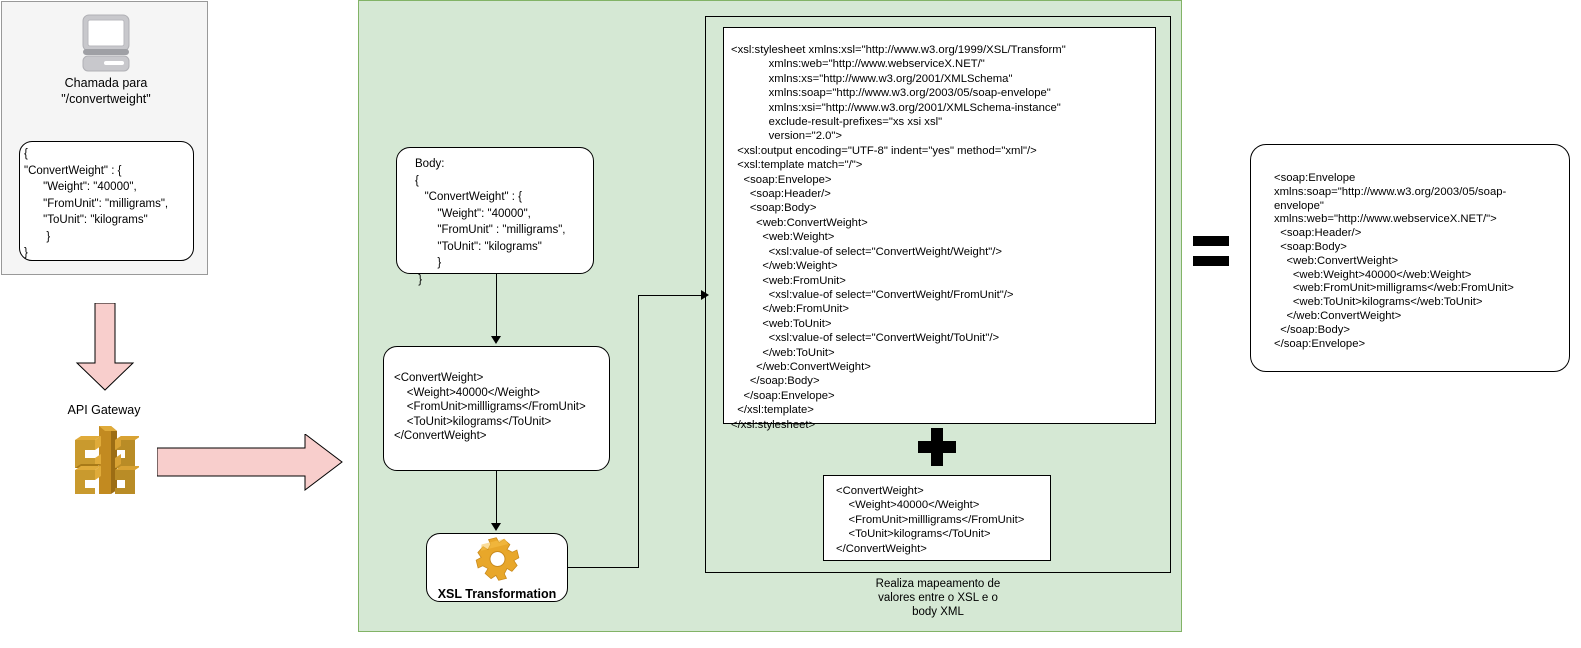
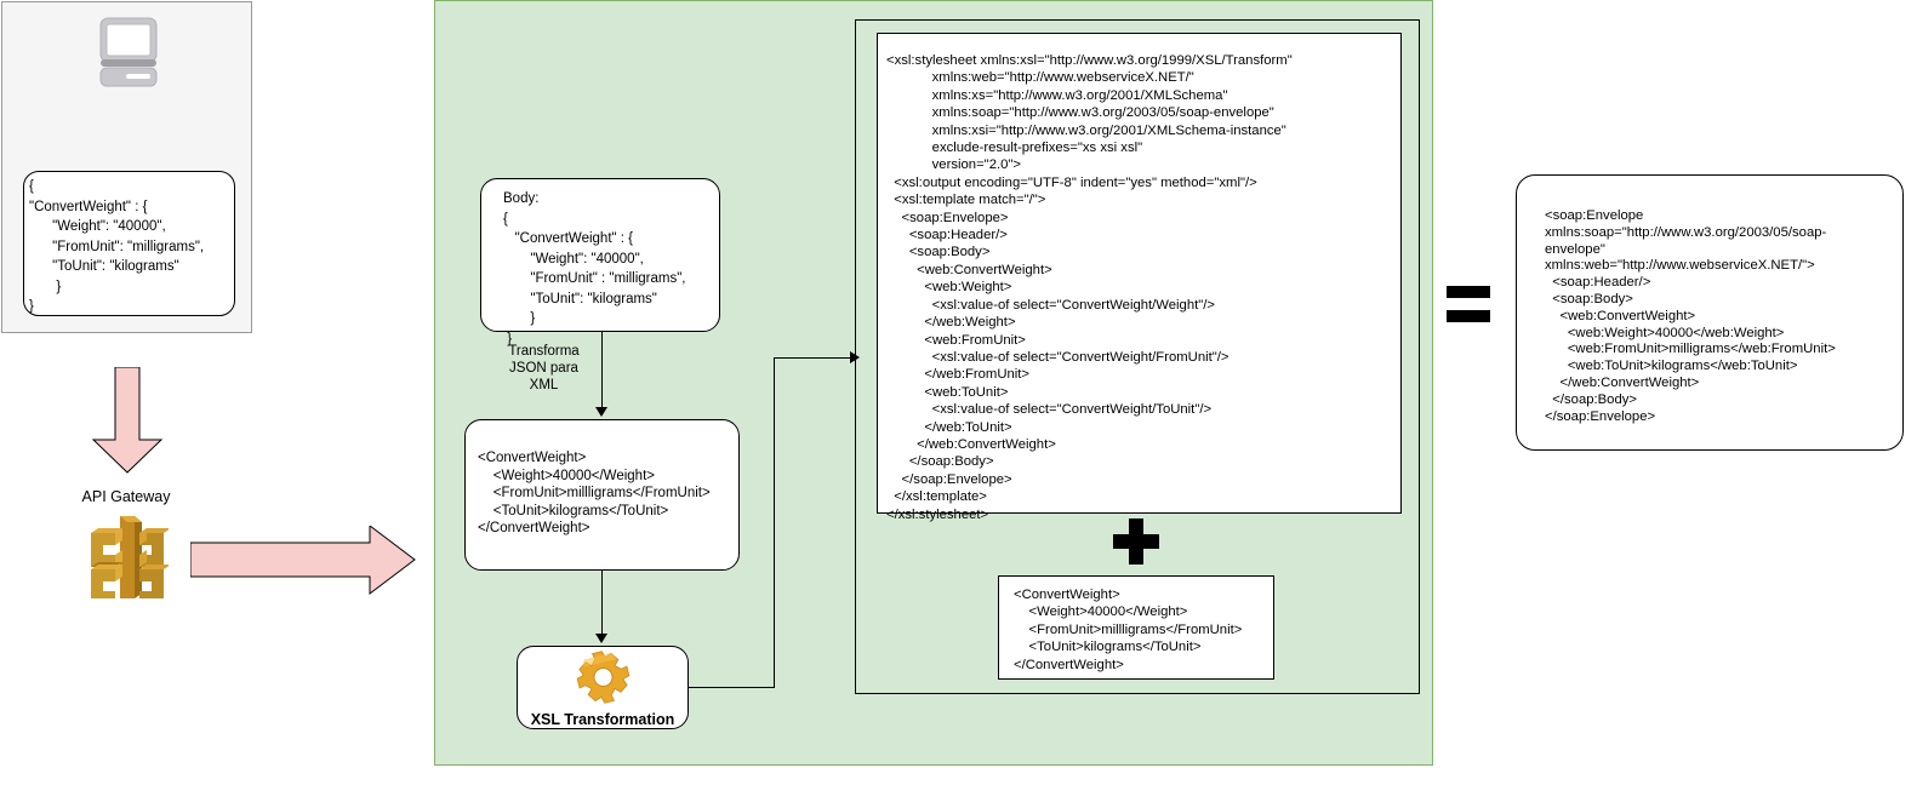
- Chamada para
- "/convertweight"
  {
  "ConvertWeight" : {
  "Weight": "40000",
  "FromUnit": "milligrams",
  "ToUnit": "kilograms"
  }
  }
  API Gateway
  Body:
  {
  "ConvertWeight" : {
  "Weight": "40000",
  "FromUnit" : "milligrams",
  "ToUnit": "kilograms"
  }
  }
+ Transforma
+ JSON para
+ XML
  <ConvertWeight>
  <Weight>40000</Weight>
  <FromUnit>millligrams</FromUnit>
  <ToUnit>kilograms</ToUnit>
  </ConvertWeight>
  XSL Transformation
  <xsl:stylesheet xmlns:xsl="http://www.w3.org/1999/XSL/Transform"
  xmlns:web="http://www.webserviceX.NET/"
  xmlns:xs="http://www.w3.org/2001/XMLSchema"
  xmlns:soap="http://www.w3.org/2003/05/soap-envelope"
  xmlns:xsi="http://www.w3.org/2001/XMLSchema-instance"
  exclude-result-prefixes="xs xsi xsl"
  version="2.0">
  <xsl:output encoding="UTF-8" indent="yes" method="xml"/>
  <xsl:template match="/">
  <soap:Envelope>
  <soap:Header/>
  <soap:Body>
  <web:ConvertWeight>
  <web:Weight>
  <xsl:value-of select="ConvertWeight/Weight"/>
  </web:Weight>
  <web:FromUnit>
  <xsl:value-of select="ConvertWeight/FromUnit"/>
  </web:FromUnit>
  <web:ToUnit>
  <xsl:value-of select="ConvertWeight/ToUnit"/>
  </web:ToUnit>
  </web:ConvertWeight>
  </soap:Body>
  </soap:Envelope>
  </xsl:template>
  </xsl:stylesheet>
  <ConvertWeight>
  <Weight>40000</Weight>
  <FromUnit>millligrams</FromUnit>
  <ToUnit>kilograms</ToUnit>
  </ConvertWeight>
- Realiza mapeamento de
- valores entre o XSL e o
- body XML
  <soap:Envelope
  xmlns:soap="http://www.w3.org/2003/05/soap-
  envelope"
  xmlns:web="http://www.webserviceX.NET/">
  <soap:Header/>
  <soap:Body>
  <web:ConvertWeight>
  <web:Weight>40000</web:Weight>
  <web:FromUnit>milligrams</web:FromUnit>
  <web:ToUnit>kilograms</web:ToUnit>
  </web:ConvertWeight>
  </soap:Body>
  </soap:Envelope>
